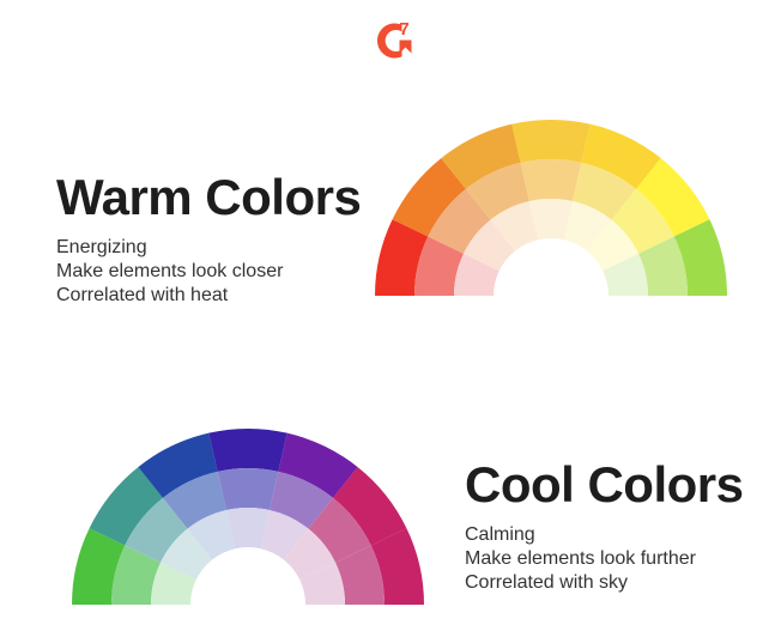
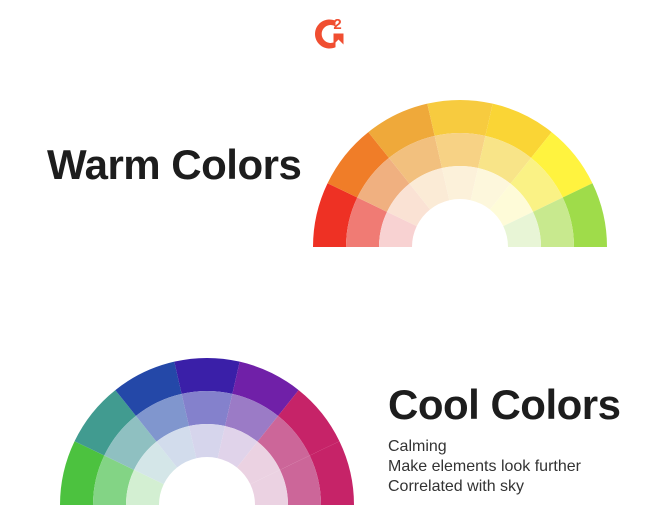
- 7
+ 2
  Warm Colors
- Energizing
- Make elements look closer
- Correlated with heat
  Cool Colors
  Calming
  Make elements look further
  Correlated with sky
